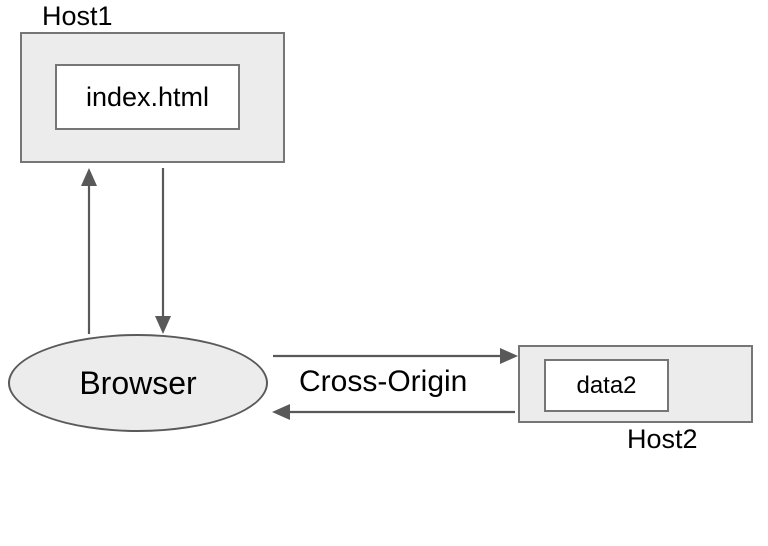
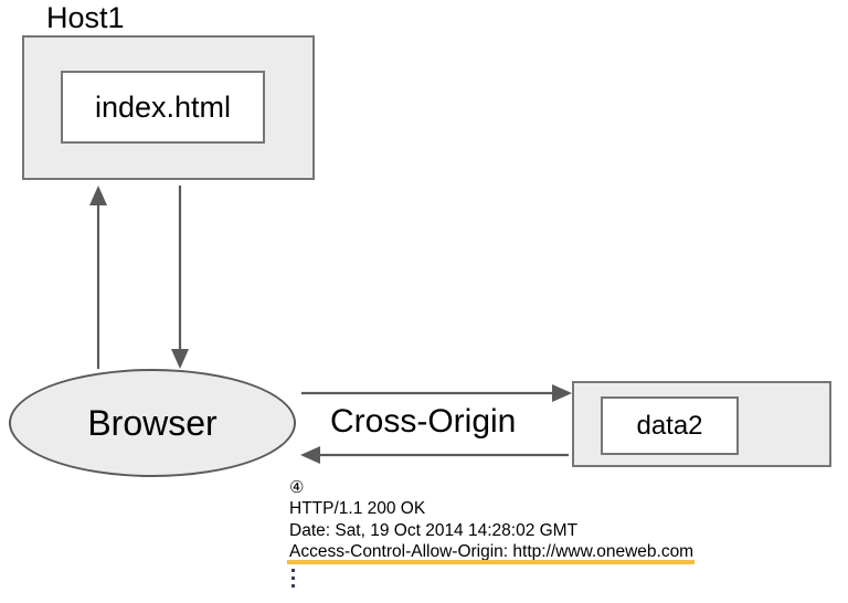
  Host1
  index.html
  Browser
  data2
- Host2
  Cross-Origin
+ ④
+ HTTP/1.1 200 OK
+ Date: Sat, 19 Oct 2014 14:28:02 GMT
+ Access-Control-Allow-Origin: http://www.oneweb.com
